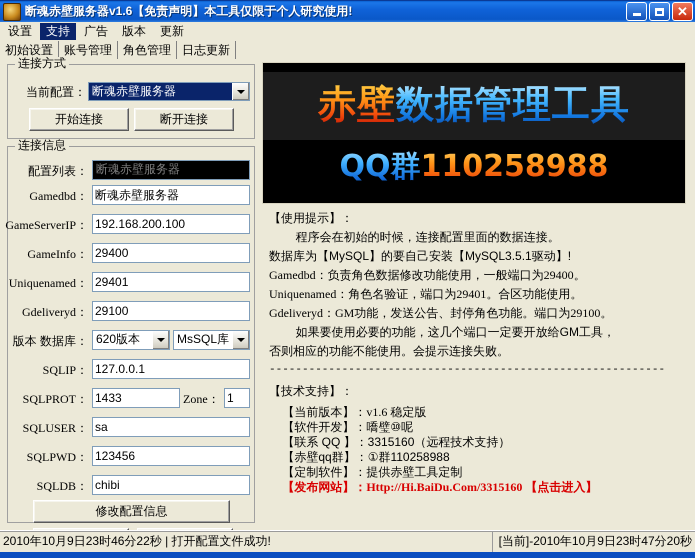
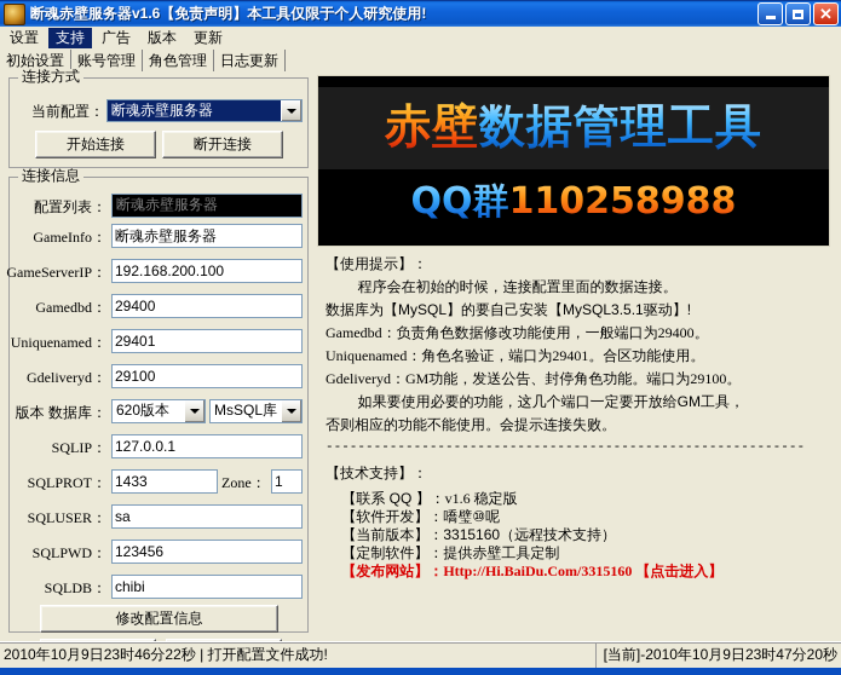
  断魂赤壁服务器v1.6【免责声明】本工具仅限于个人研究使用!
  ✕
  设置
  支持
  广告
  版本
  更新
  初始设置
  账号管理
  角色管理
  日志更新
  连接方式
  当前配置：
  断魂赤壁服务器
  开始连接
  断开连接
  连接信息
  配置列表：
  断魂赤壁服务器
- Gamedbd：
+ GameInfo：
  断魂赤壁服务器
  GameServerIP：
  192.168.200.100
- GameInfo：
+ Gamedbd：
  29400
  Uniquenamed：
  29401
  Gdeliveryd：
  29100
  版本 数据库：
  620版本
  MsSQL库
  SQLIP：
  127.0.0.1
  SQLPROT：
  1433
  Zone：
  1
  SQLUSER：
  sa
  SQLPWD：
  123456
  SQLDB：
  chibi
  修改配置信息
  赤壁数据管理工具
  QQ群110258988
  【使用提示】：
  程序会在初始的时候，连接配置里面的数据连接。
  数据库为【MySQL】的要自己安装【MySQL3.5.1驱动】!
  Gamedbd：负责角色数据修改功能使用，一般端口为29400。
  Uniquenamed：角色名验证，端口为29401。合区功能使用。
  Gdeliveryd：GM功能，发送公告、封停角色功能。端口为29100。
  如果要使用必要的功能，这几个端口一定要开放给GM工具，
  否则相应的功能不能使用。会提示连接失败。
  ------------------------------------------------------------
  【技术支持】：
- 【当前版本】：v1.6 稳定版
+ 【联系 QQ 】：v1.6 稳定版
  【软件开发】：嘺璧⑩呢
- 【联系 QQ 】：3315160（远程技术支持）
+ 【当前版本】：3315160（远程技术支持）
- 【赤壁qq群】：①群110258988
  【定制软件】：提供赤壁工具定制
  【发布网站】：Http://Hi.BaiDu.Com/3315160 【点击进入】
  2010年10月9日23时46分22秒 | 打开配置文件成功!
  [当前]-2010年10月9日23时47分20秒
